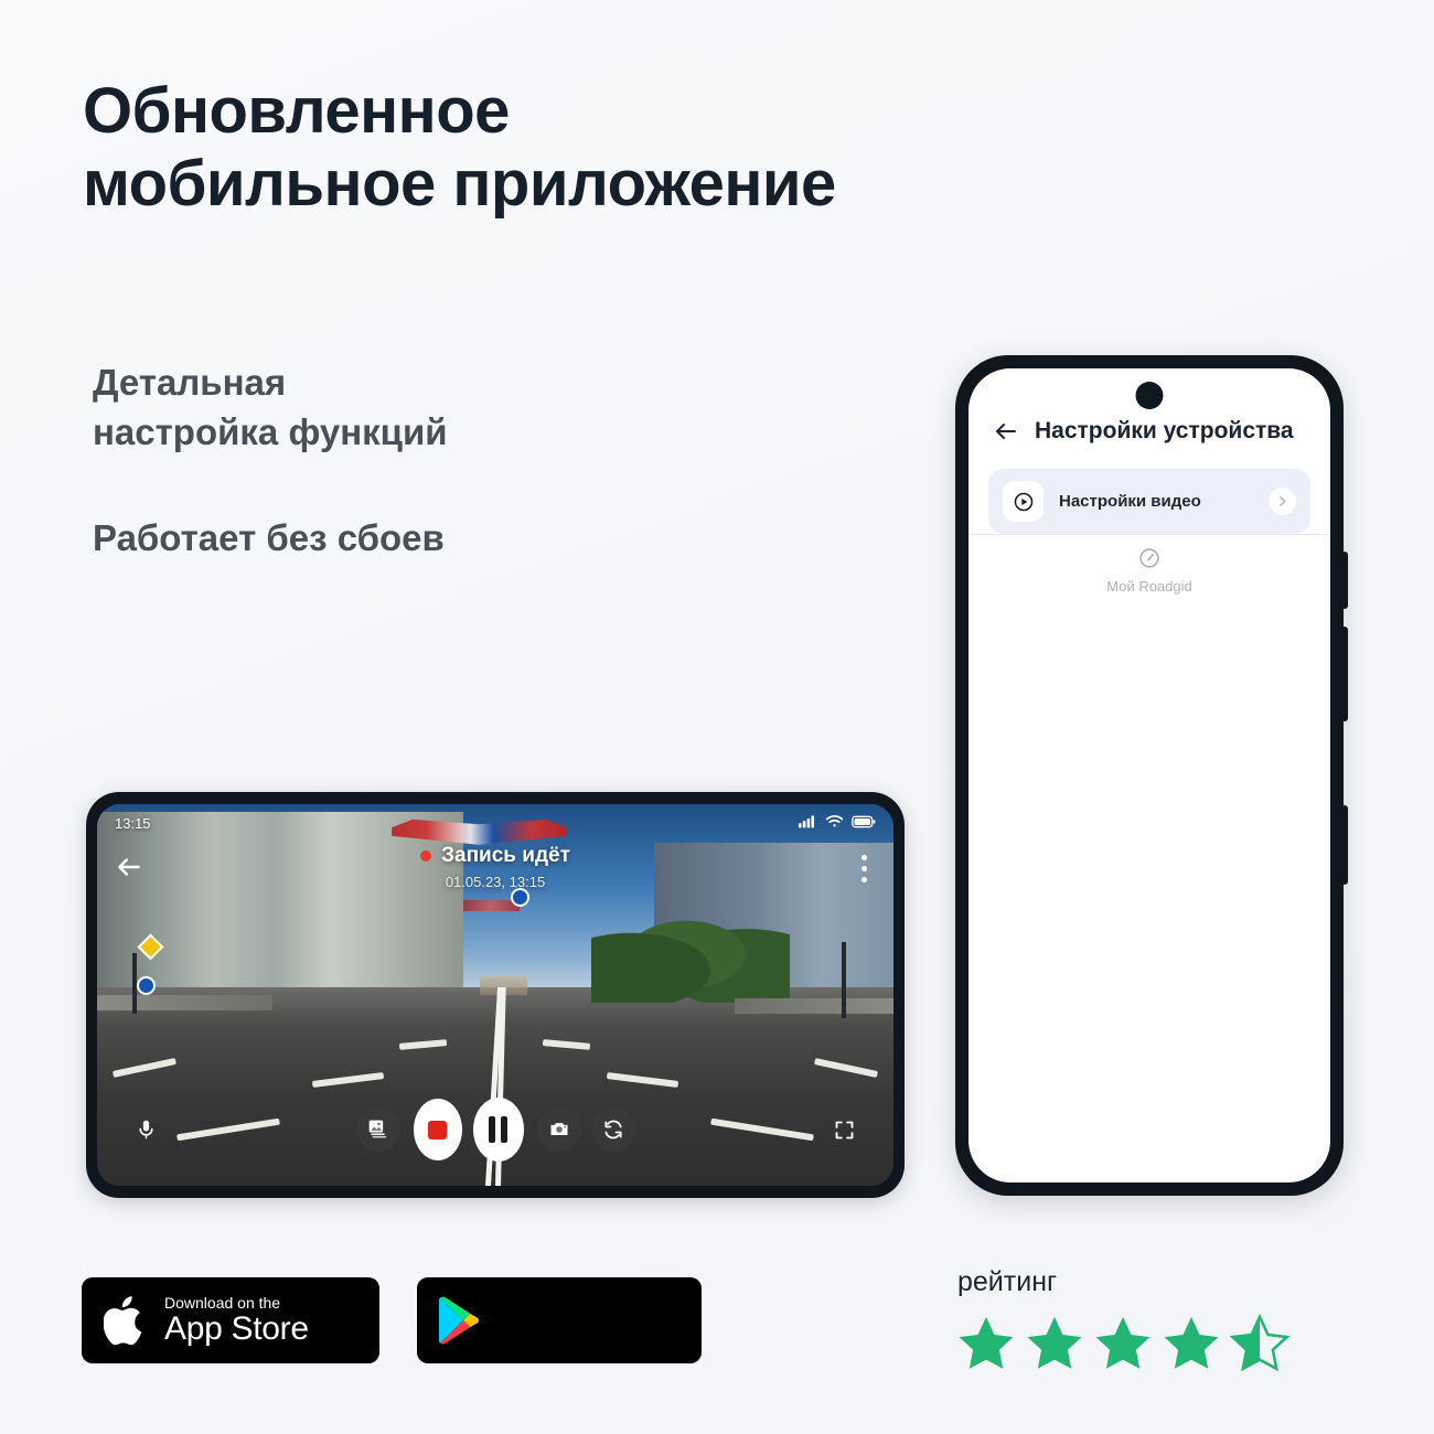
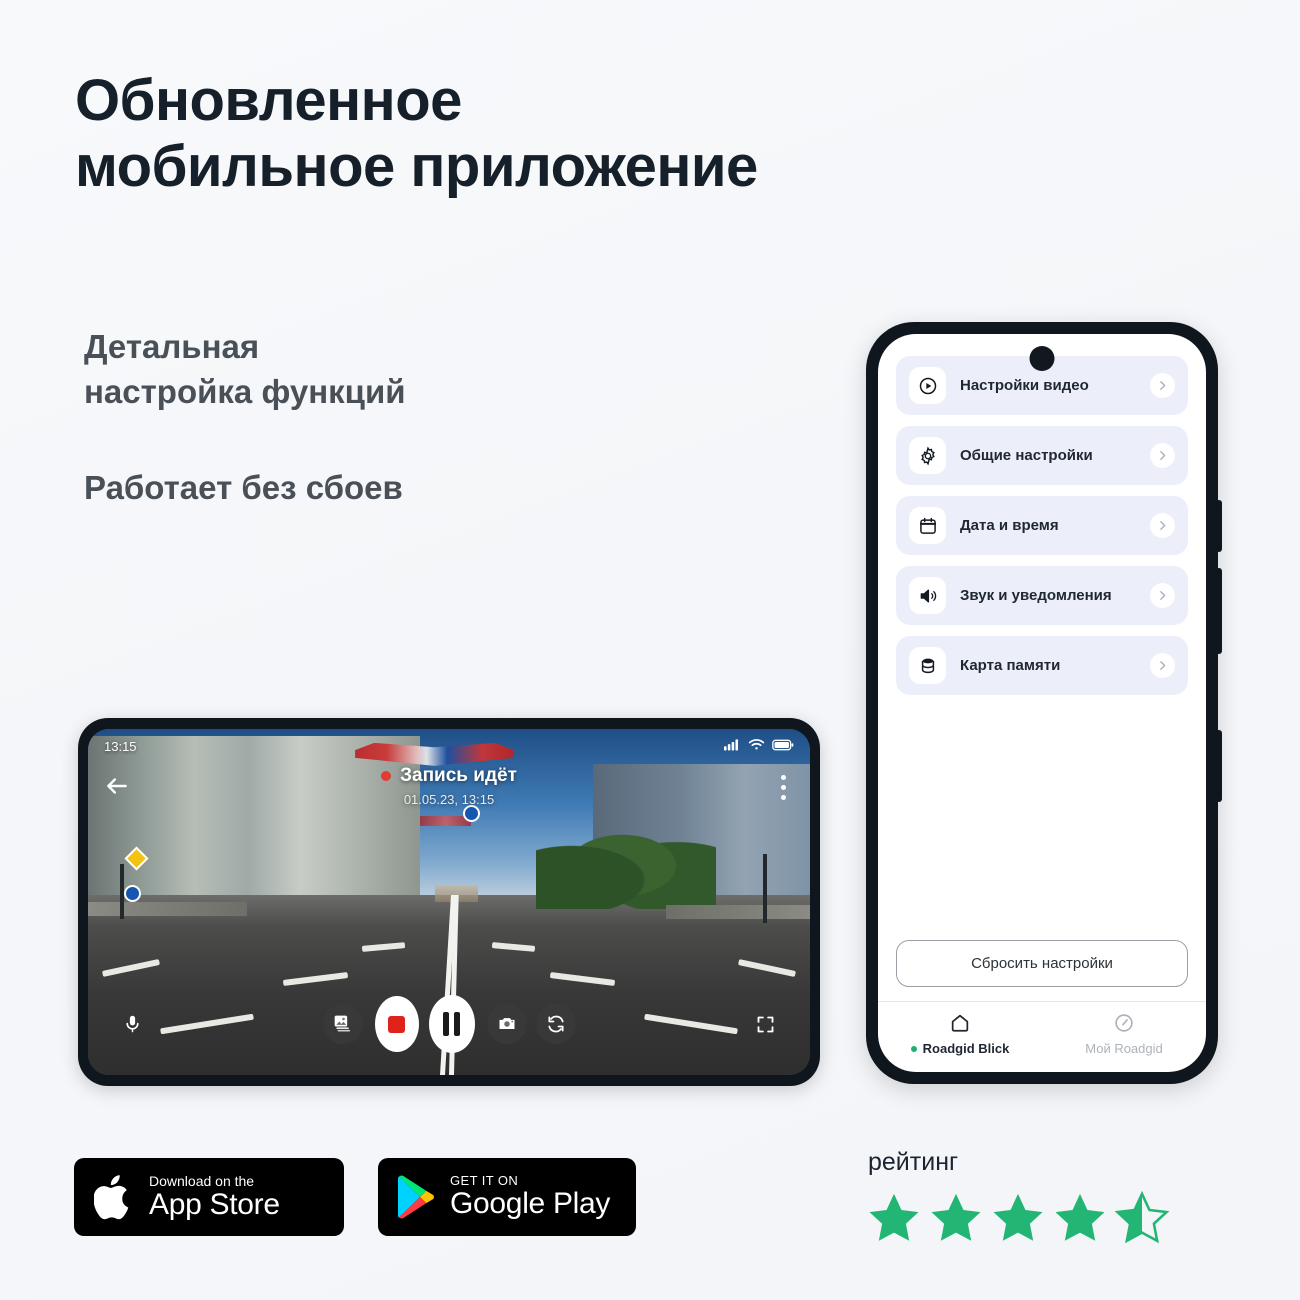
  Обновленное
  мобильное приложение
  Детальная
  настройка функций
  Работает без сбоев
  13:15
  Запись идёт
  01.05.23, 13:15
- Настройки устройства
  Настройки видео
+ Общие настройки
+ Дата и время
+ Звук и уведомления
+ Карта памяти
+ Сбросить настройки
+ Roadgid Blick
  Мой Roadgid
  Download on the
  App Store
+ GET IT ON
+ Google Play
  рейтинг
